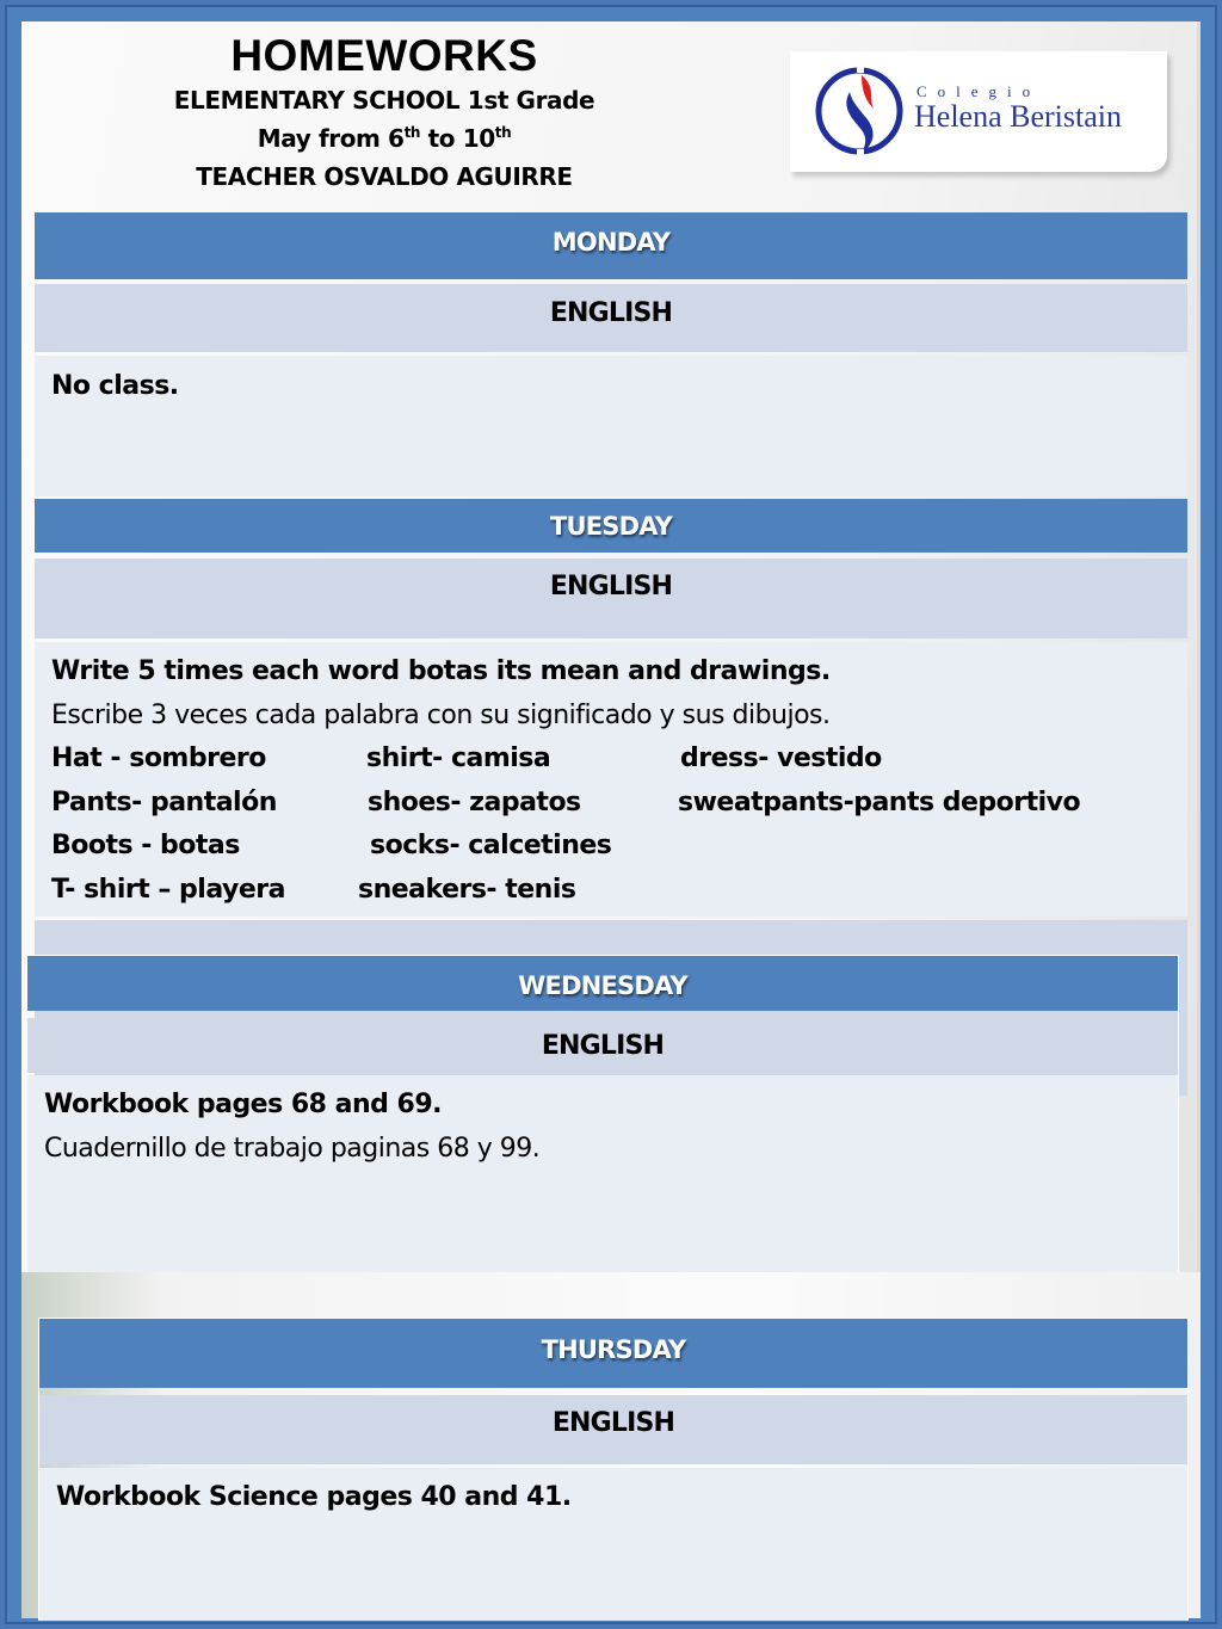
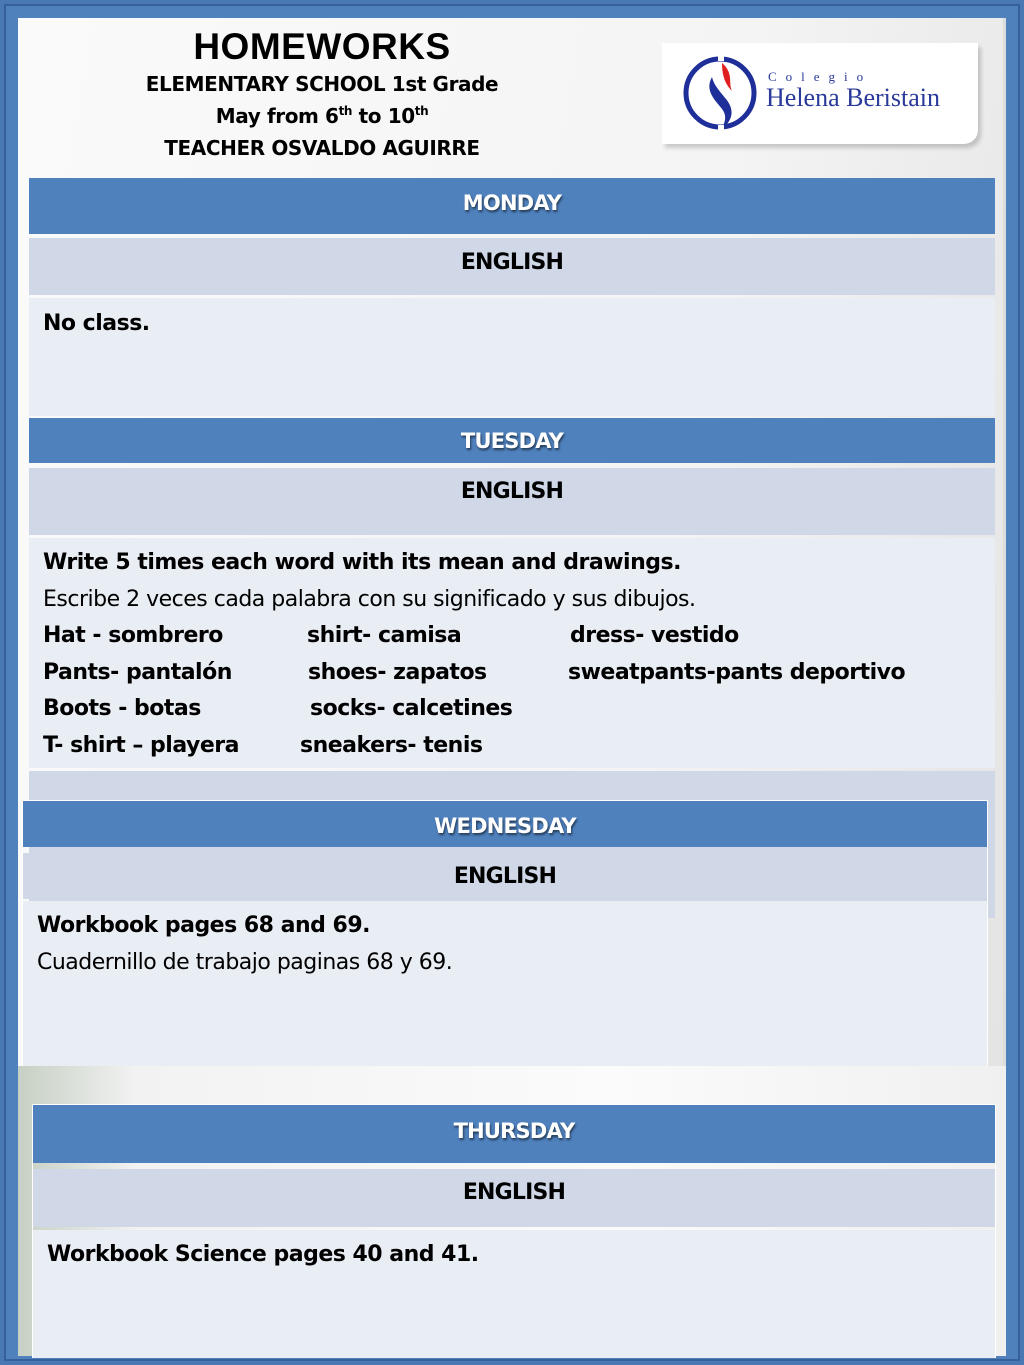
  HOMEWORKS
  ELEMENTARY SCHOOL 1st Grade
  May from 6th to 10th
  TEACHER OSVALDO AGUIRRE
  Colegio
  Helena Beristain
  MONDAY
  ENGLISH
  No class.
  TUESDAY
  ENGLISH
- Write 5 times each word botas its mean and drawings.
+ Write 5 times each word with its mean and drawings.
- Escribe 3 veces cada palabra con su significado y sus dibujos.
+ Escribe 2 veces cada palabra con su significado y sus dibujos.
  Hat - sombrero
  shirt- camisa
  dress- vestido
  Pants- pantalón
  shoes- zapatos
  sweatpants-pants deportivo
  Boots - botas
  socks- calcetines
  T- shirt – playera
  sneakers- tenis
  WEDNESDAY
  ENGLISH
  Workbook pages 68 and 69.
- Cuadernillo de trabajo paginas 68 y 99.
+ Cuadernillo de trabajo paginas 68 y 69.
  THURSDAY
  ENGLISH
  Workbook Science pages 40 and 41.
